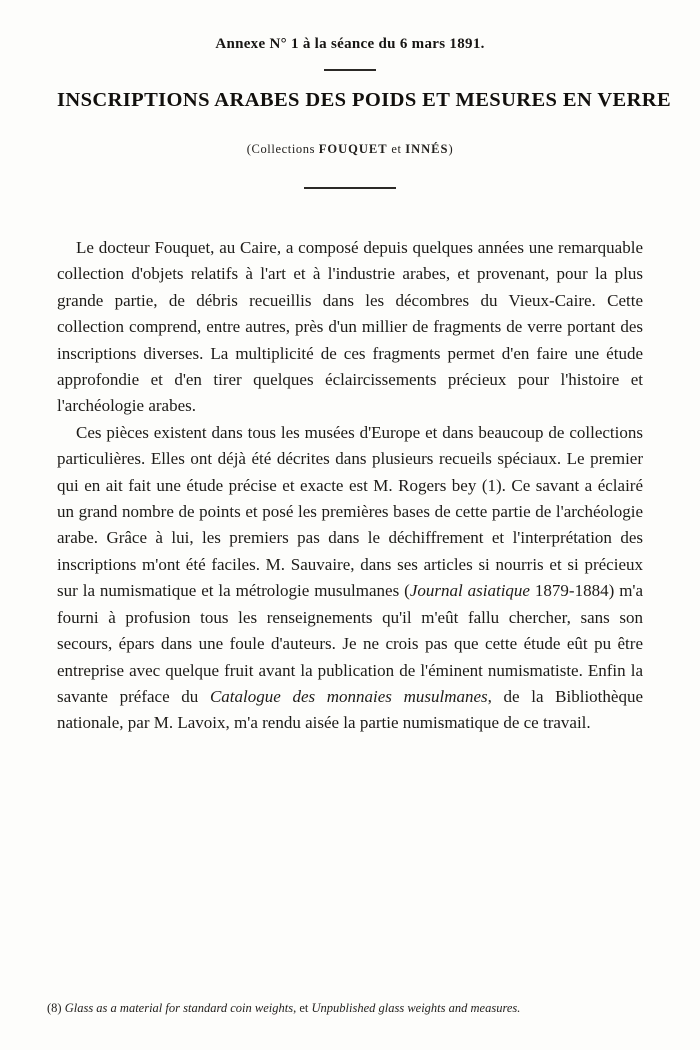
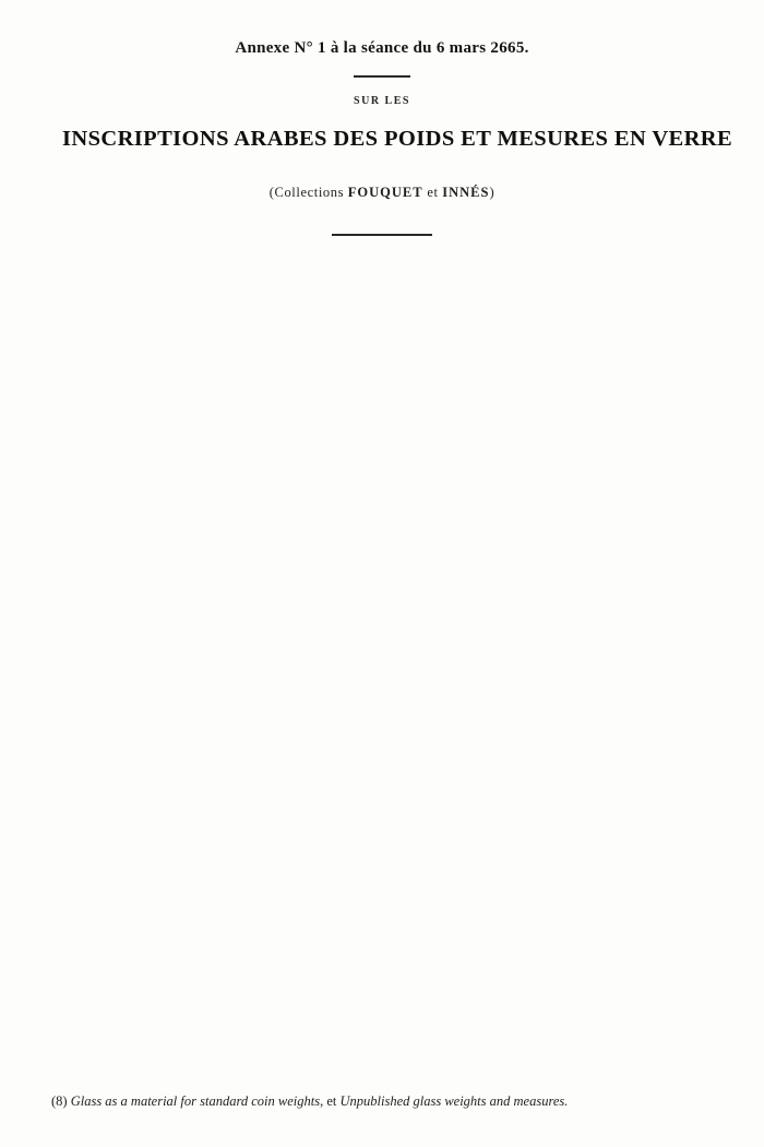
- Annexe N° 1 à la séance du 6 mars 1891.
+ Annexe N° 1 à la séance du 6 mars 2665.
+ SUR LES
  INSCRIPTIONS ARABES DES POIDS ET MESURES EN VERRE
  (Collections FOUQUET et INNÉS)
- Le docteur Fouquet, au Caire, a composé depuis quelques années une remarquable collection d'objets relatifs à l'art et à l'industrie arabes, et provenant, pour la plus grande partie, de débris recueillis dans les décombres du Vieux-Caire. Cette collection comprend, entre autres, près d'un millier de fragments de verre portant des inscriptions diverses. La multiplicité de ces fragments permet d'en faire une étude approfondie et d'en tirer quelques éclaircissements précieux pour l'histoire et l'archéologie arabes.
- Ces pièces existent dans tous les musées d'Europe et dans beaucoup de collections particulières. Elles ont déjà été décrites dans plusieurs recueils spéciaux. Le premier qui en ait fait une étude précise et exacte est M. Rogers bey (1). Ce savant a éclairé un grand nombre de points et posé les premières bases de cette partie de l'archéologie arabe. Grâce à lui, les premiers pas dans le déchiffrement et l'interprétation des inscriptions m'ont été faciles. M. Sauvaire, dans ses articles si nourris et si précieux sur la numismatique et la métrologie musulmanes (Journal asiatique 1879-1884) m'a fourni à profusion tous les renseignements qu'il m'eût fallu chercher, sans son secours, épars dans une foule d'auteurs. Je ne crois pas que cette étude eût pu être entreprise avec quelque fruit avant la publication de l'éminent numismatiste. Enfin la savante préface du Catalogue des monnaies musulmanes, de la Bibliothèque nationale, par M. Lavoix, m'a rendu aisée la partie numismatique de ce travail.
  (8) Glass as a material for standard coin weights, et Unpublished glass weights and measures.
